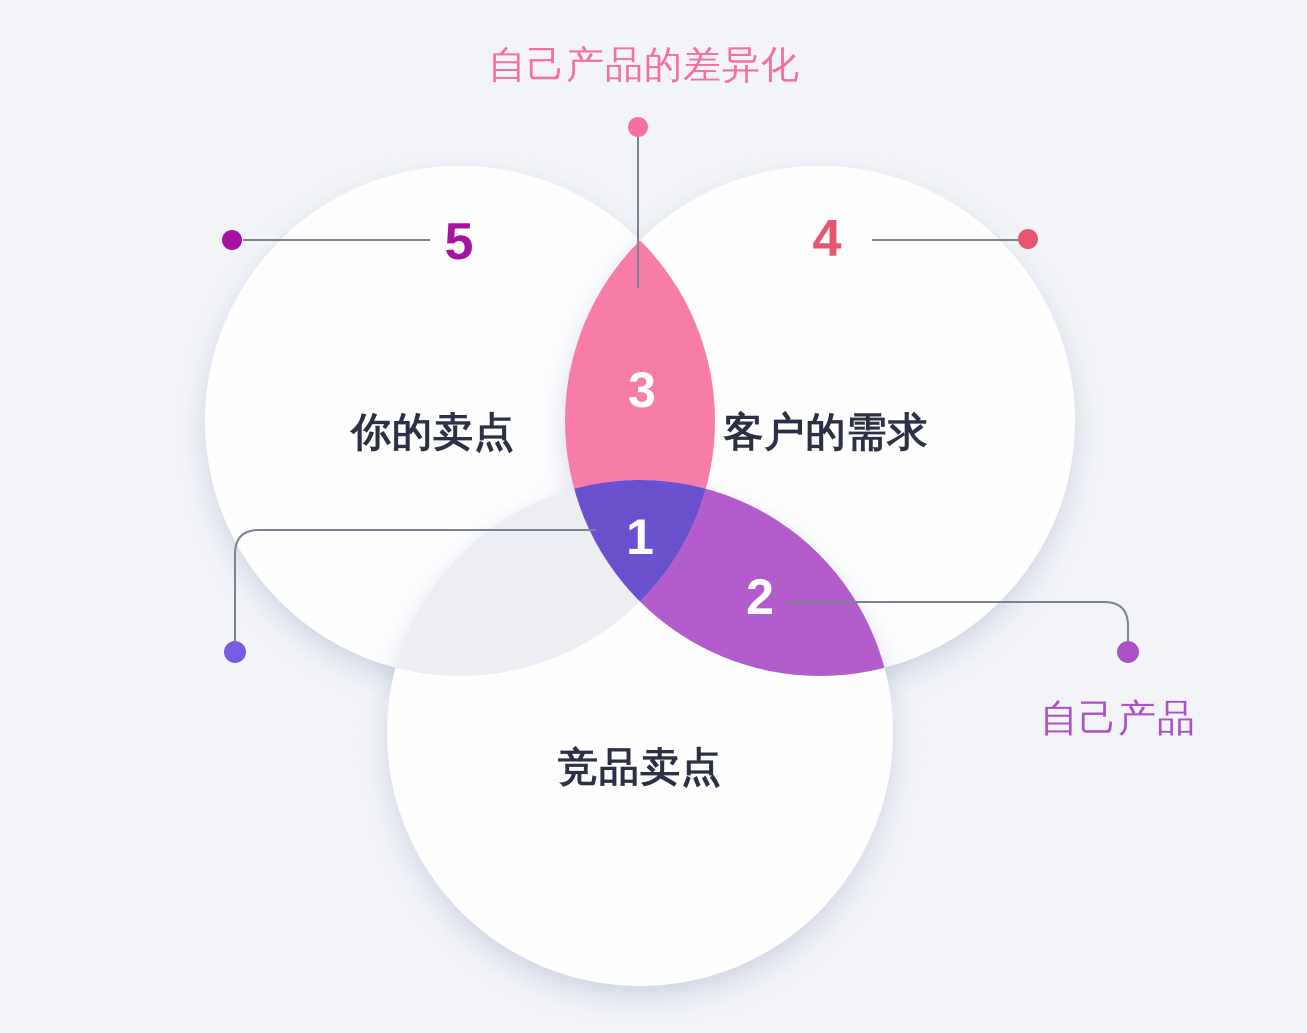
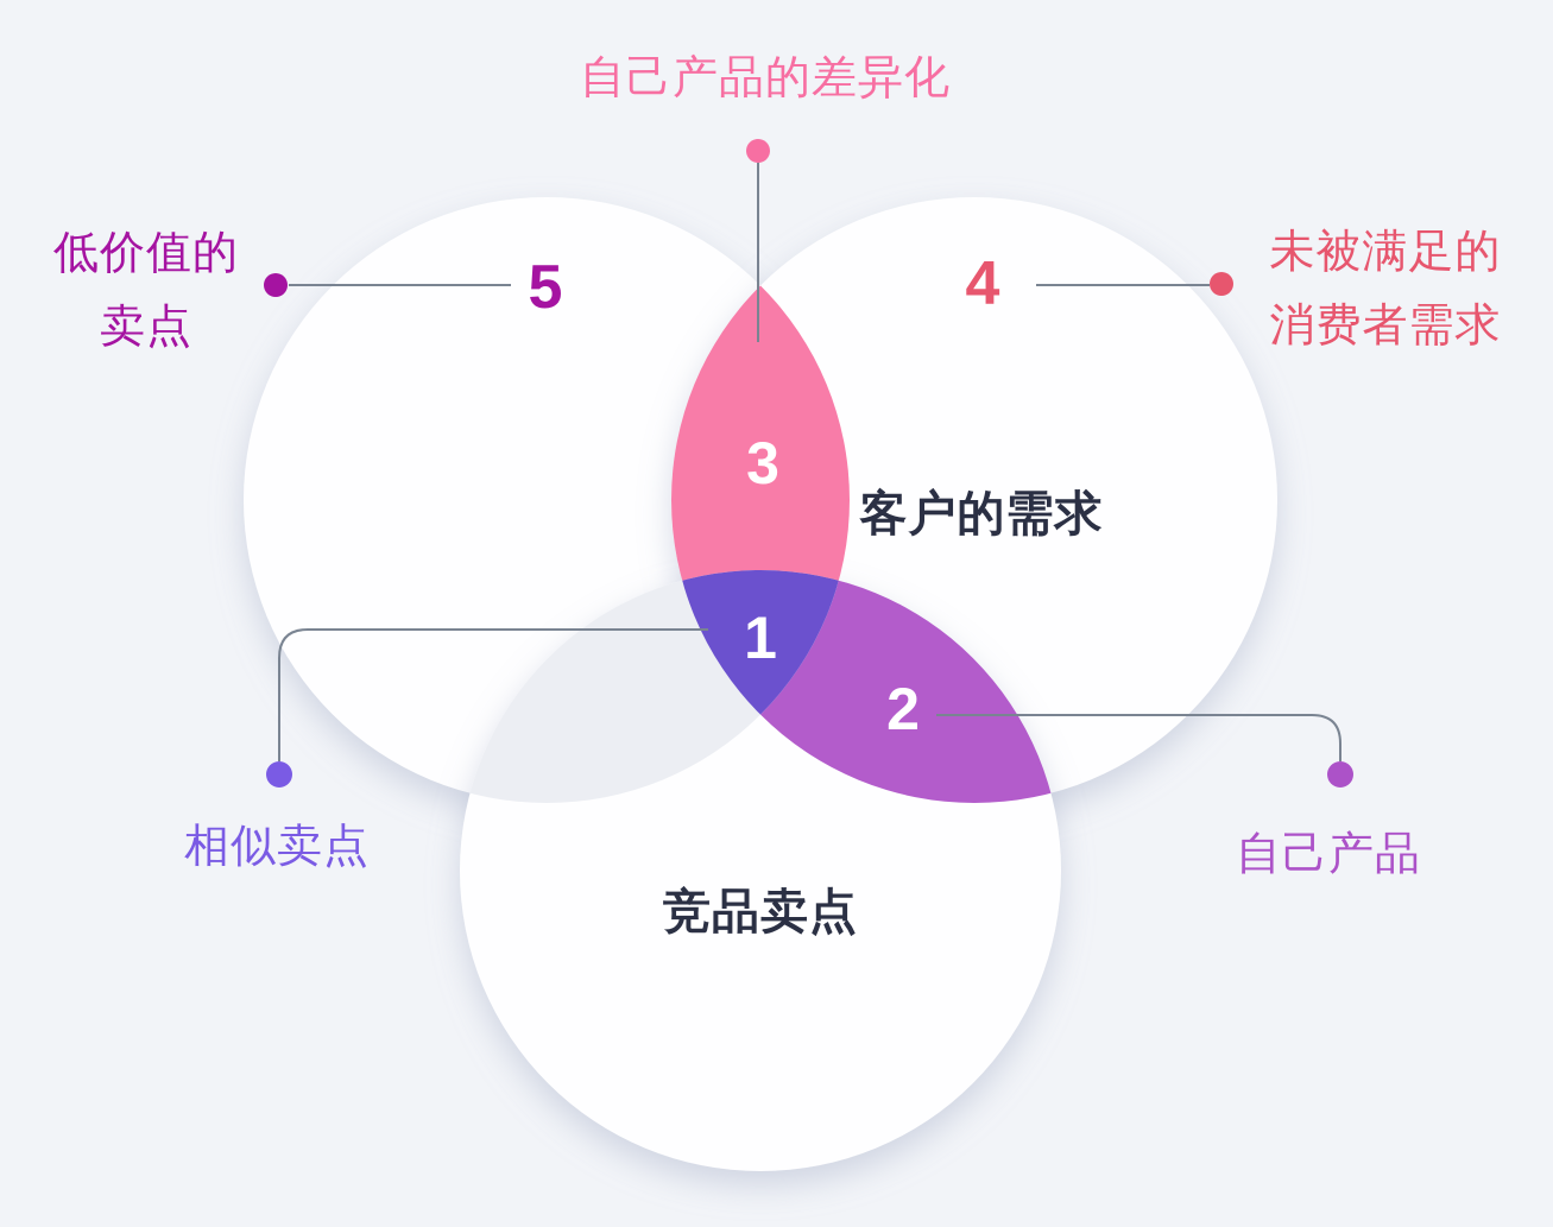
  自己产品的差异化
+ 低价值的
+ 卖点
+ 未被满足的
+ 消费者需求
+ 相似卖点
  自己产品
- 你的卖点
  客户的需求
  竞品卖点
  5
  4
  3
  1
  2
